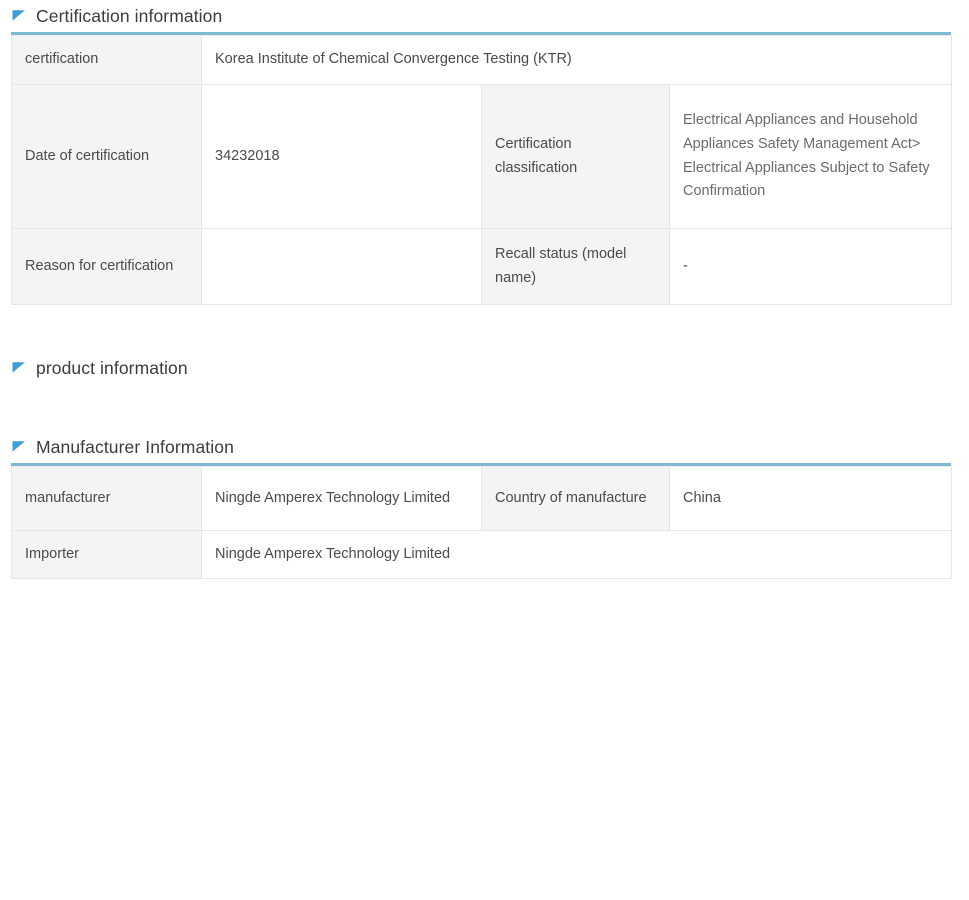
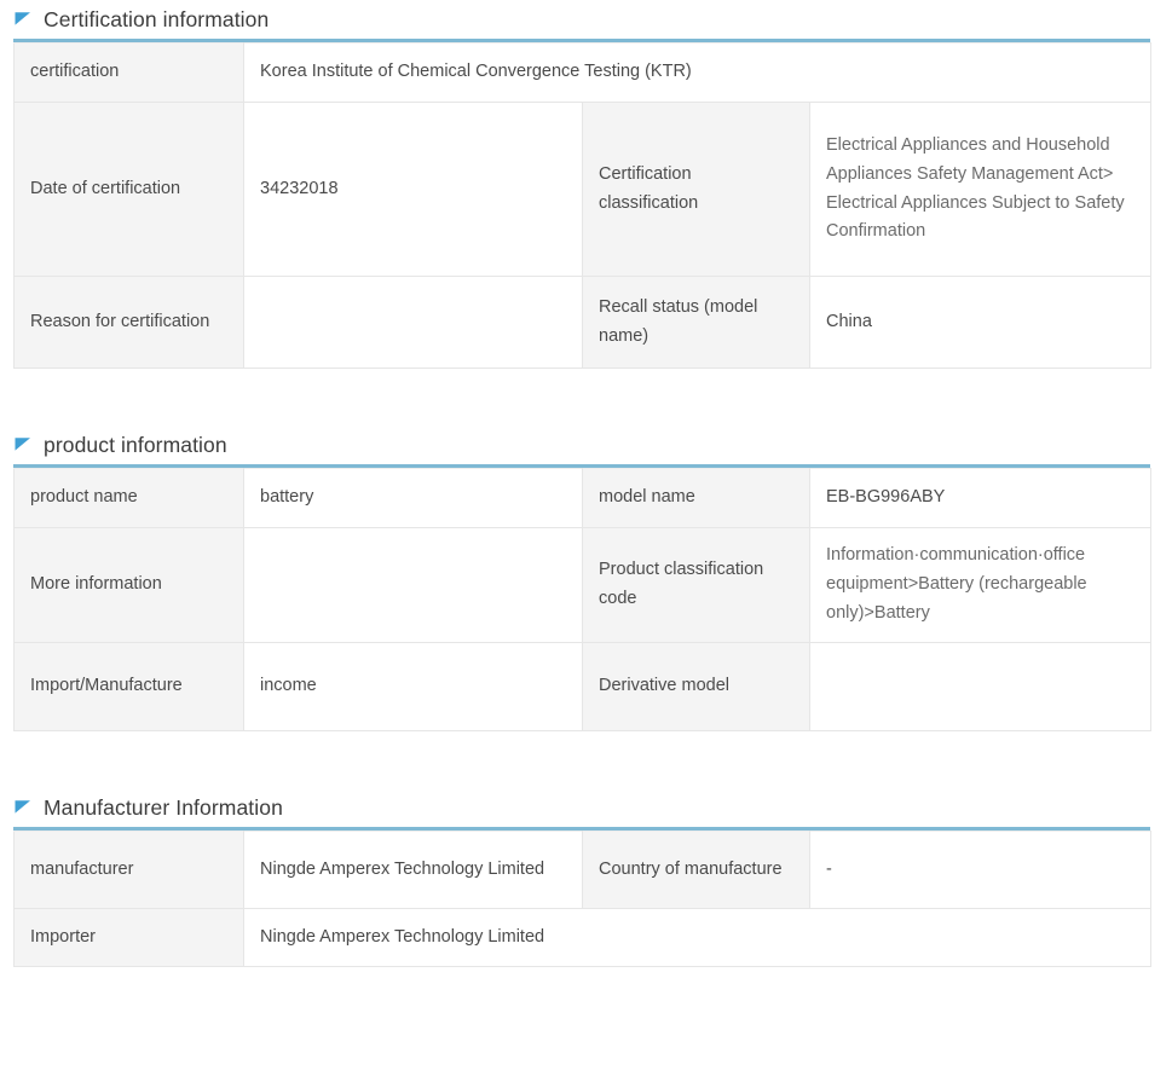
  Certification information
  certification	Korea Institute of Chemical Convergence Testing (KTR)
  Date of certification	34232018	Certification classification	Electrical Appliances and Household Appliances Safety Management Act> Electrical Appliances Subject to Safety Confirmation
- Reason for certification		Recall status (model name)	-
+ Reason for certification		Recall status (model name)	China
  product information
+ product name	battery	model name	EB-BG996ABY
+ More information		Product classification code	Information·communication·office equipment>Battery (rechargeable only)>Battery
+ Import/Manufacture	income	Derivative model
  Manufacturer Information
- manufacturer	Ningde Amperex Technology Limited	Country of manufacture	China
+ manufacturer	Ningde Amperex Technology Limited	Country of manufacture	-
  Importer	Ningde Amperex Technology Limited
